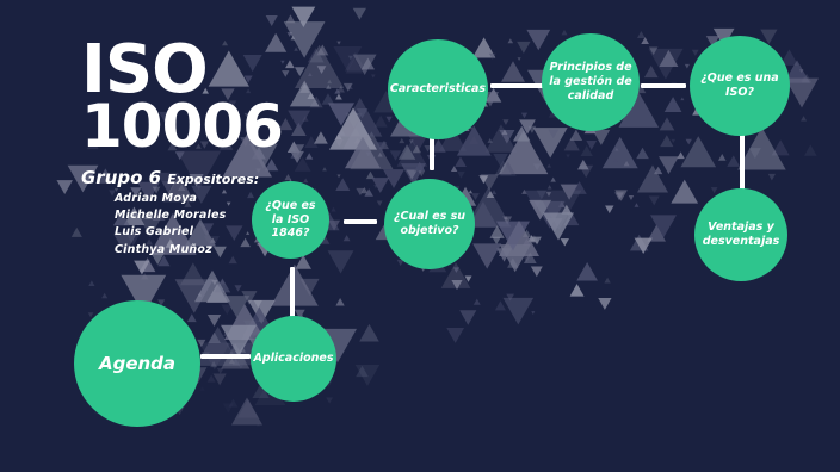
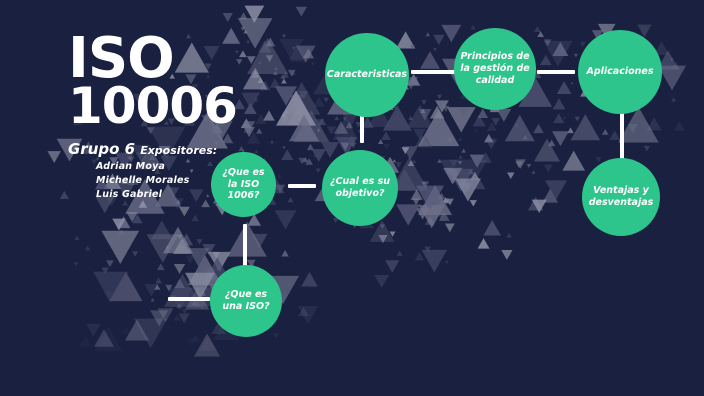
  ISO
  10006
  Grupo 6 Expositores:
  Adrian Moya
  Michelle Morales
  Luis Gabriel
- Cinthya Muñoz
- Agenda
- Aplicaciones
+ ¿Que es una ISO?
- ¿Que es la ISO 1846?
+ ¿Que es la ISO 1006?
  ¿Cual es su objetivo?
  Caracteristicas
  Principios de la gestión de calidad
- ¿Que es una ISO?
+ Aplicaciones
  Ventajas y desventajas
